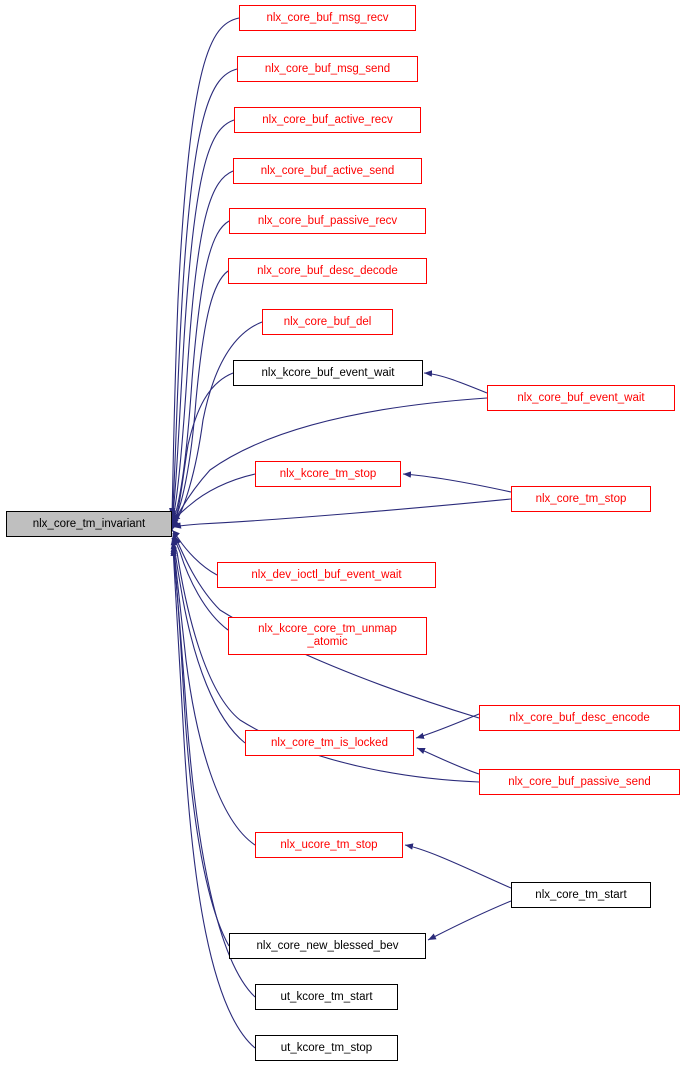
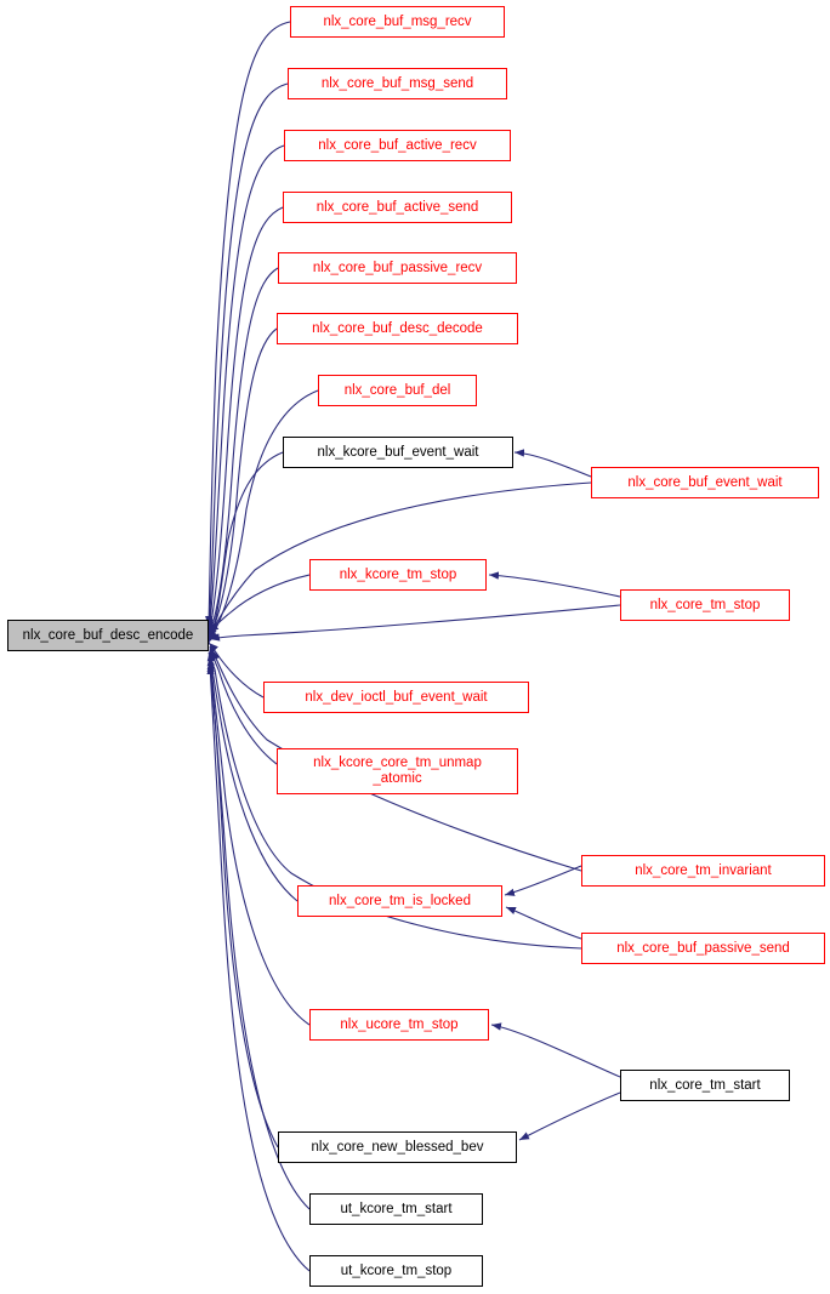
- nlx_core_tm_invariant
+ nlx_core_buf_desc_encode
  nlx_core_buf_msg_recv
  nlx_core_buf_msg_send
  nlx_core_buf_active_recv
  nlx_core_buf_active_send
  nlx_core_buf_passive_recv
  nlx_core_buf_desc_decode
  nlx_core_buf_del
  nlx_kcore_buf_event_wait
  nlx_core_buf_event_wait
  nlx_kcore_tm_stop
  nlx_core_tm_stop
  nlx_dev_ioctl_buf_event_wait
  nlx_kcore_core_tm_unmap
  _atomic
- nlx_core_buf_desc_encode
+ nlx_core_tm_invariant
  nlx_core_tm_is_locked
  nlx_core_buf_passive_send
  nlx_ucore_tm_stop
  nlx_core_tm_start
  nlx_core_new_blessed_bev
  ut_kcore_tm_start
  ut_kcore_tm_stop
